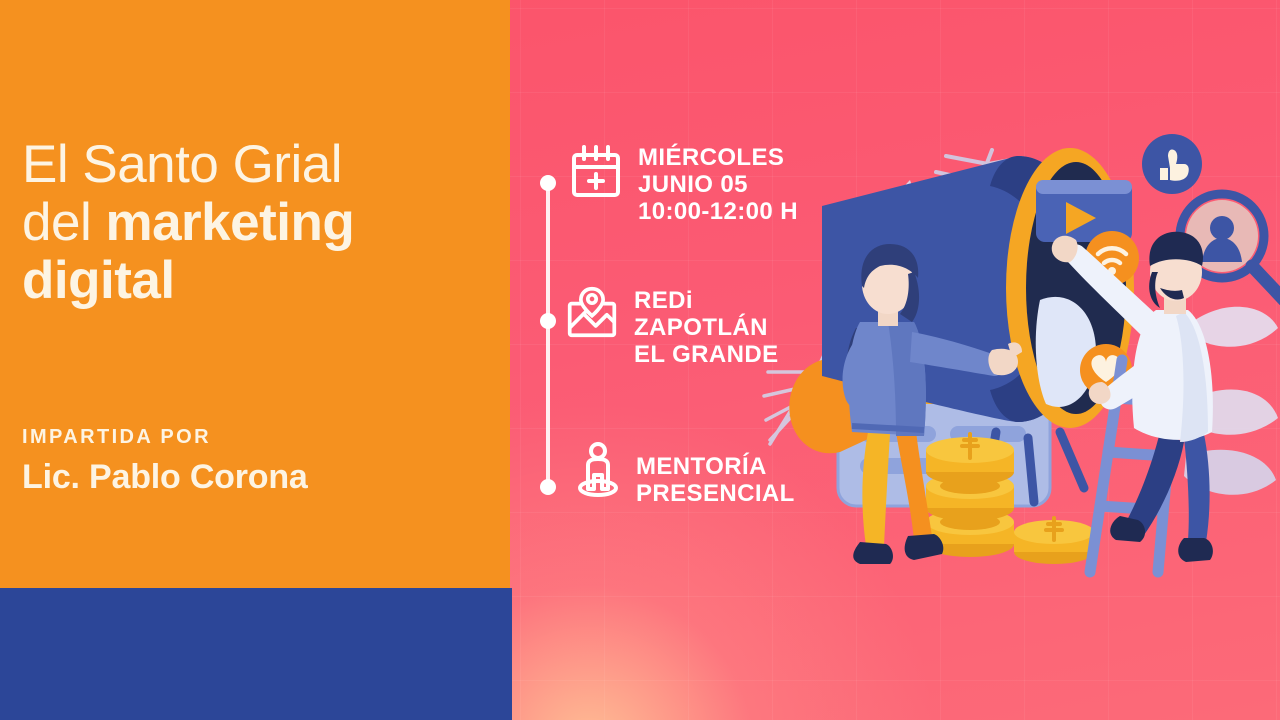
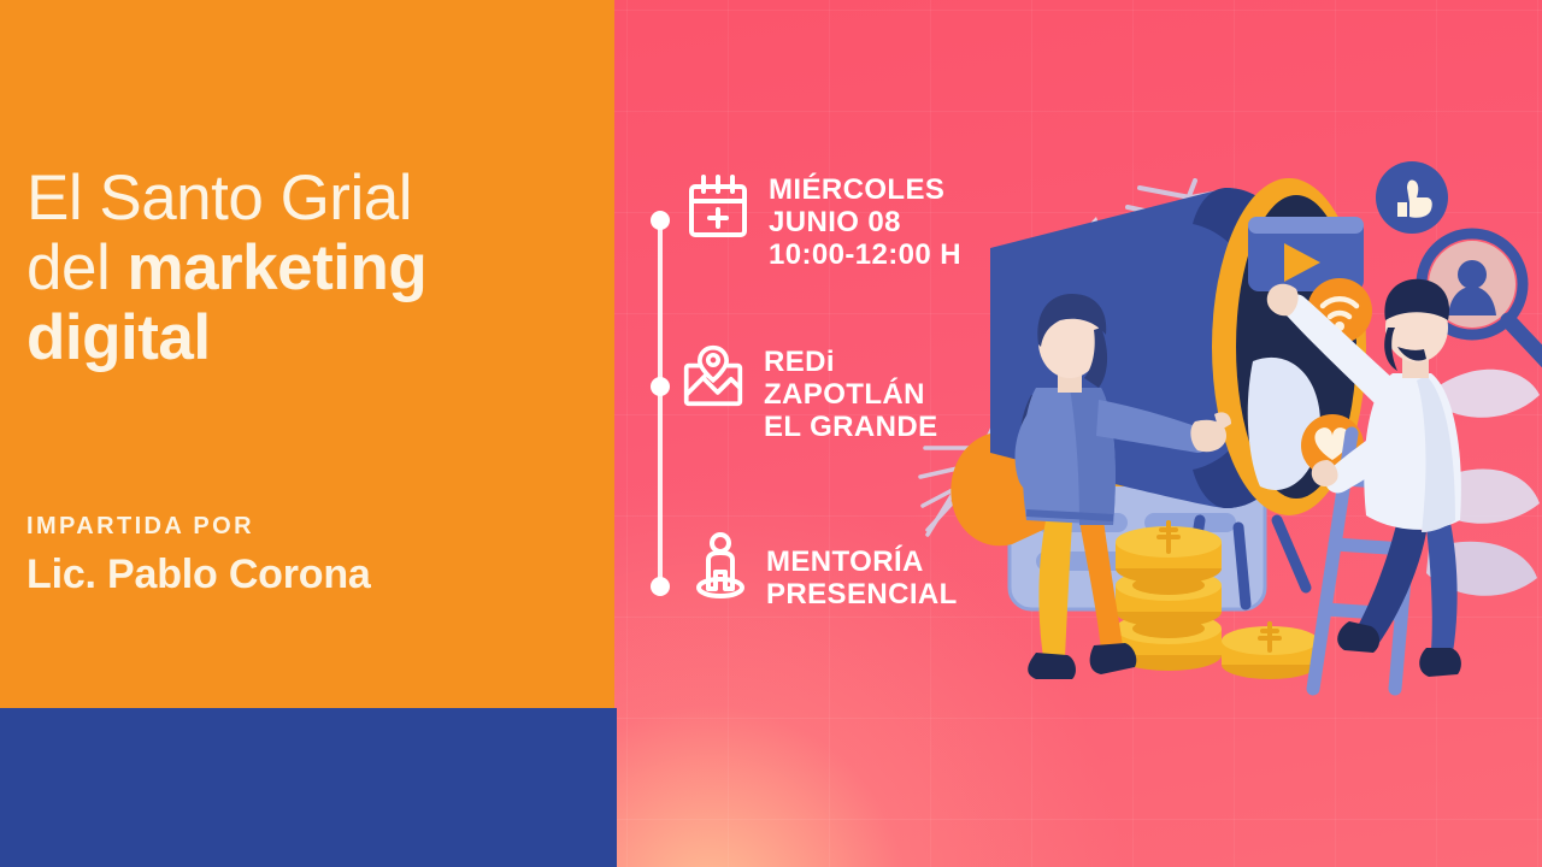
  El Santo Grial
  del marketing
  digital
  IMPARTIDA POR
  Lic. Pablo Corona
  MIÉRCOLES
- JUNIO 05
+ JUNIO 08
  10:00-12:00 H
  REDi
  ZAPOTLÁN
  EL GRANDE
  MENTORÍA
  PRESENCIAL
